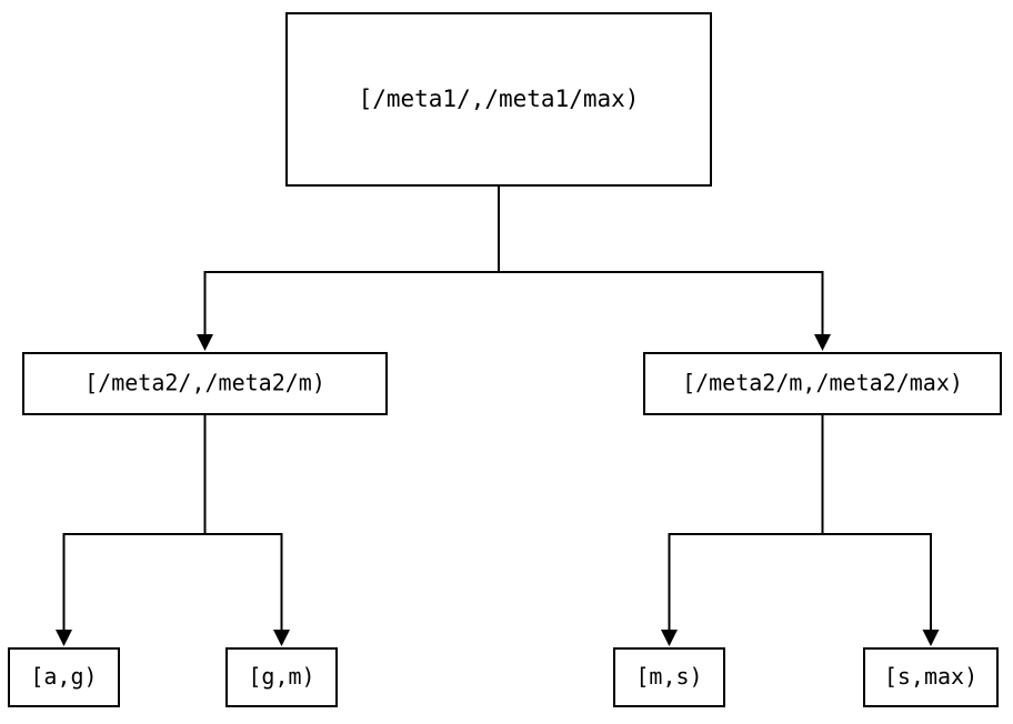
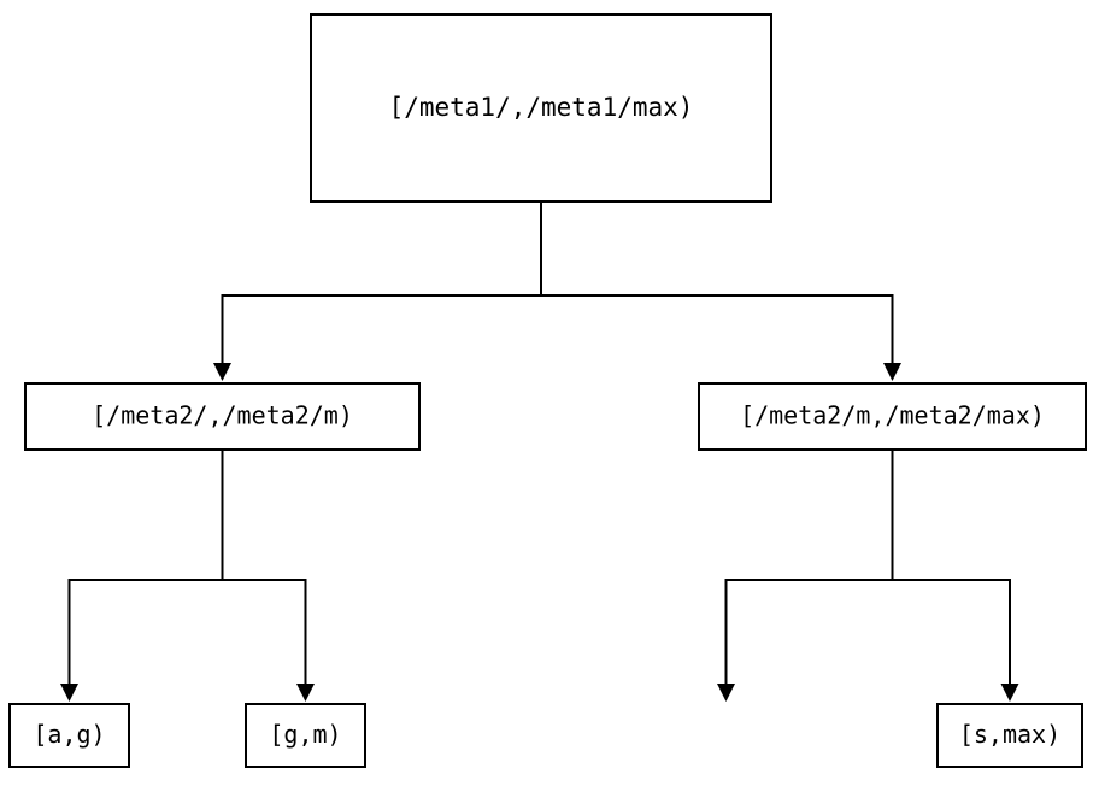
  [/meta1/,/meta1/max)
  [/meta2/,/meta2/m)
  [/meta2/m,/meta2/max)
  [a,g)
  [g,m)
- [m,s)
  [s,max)
